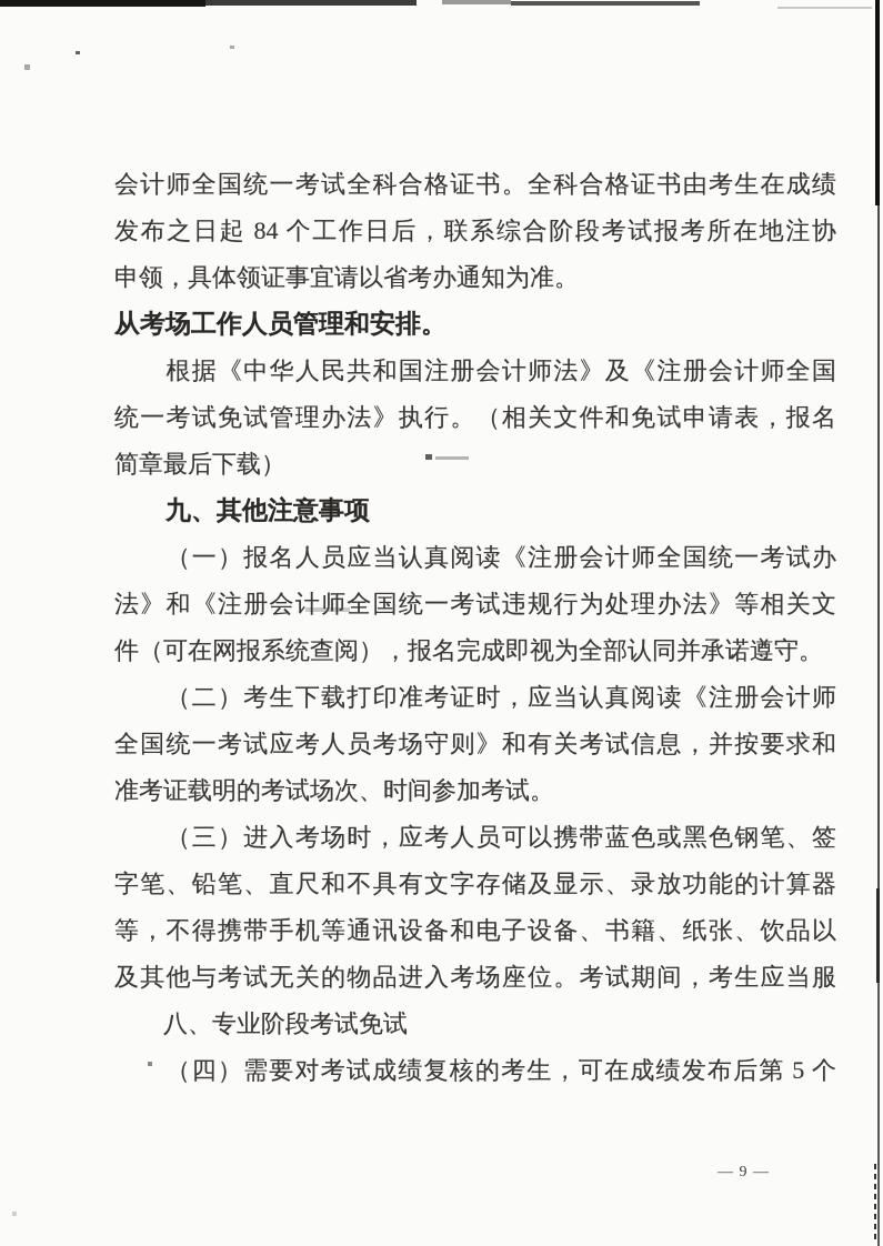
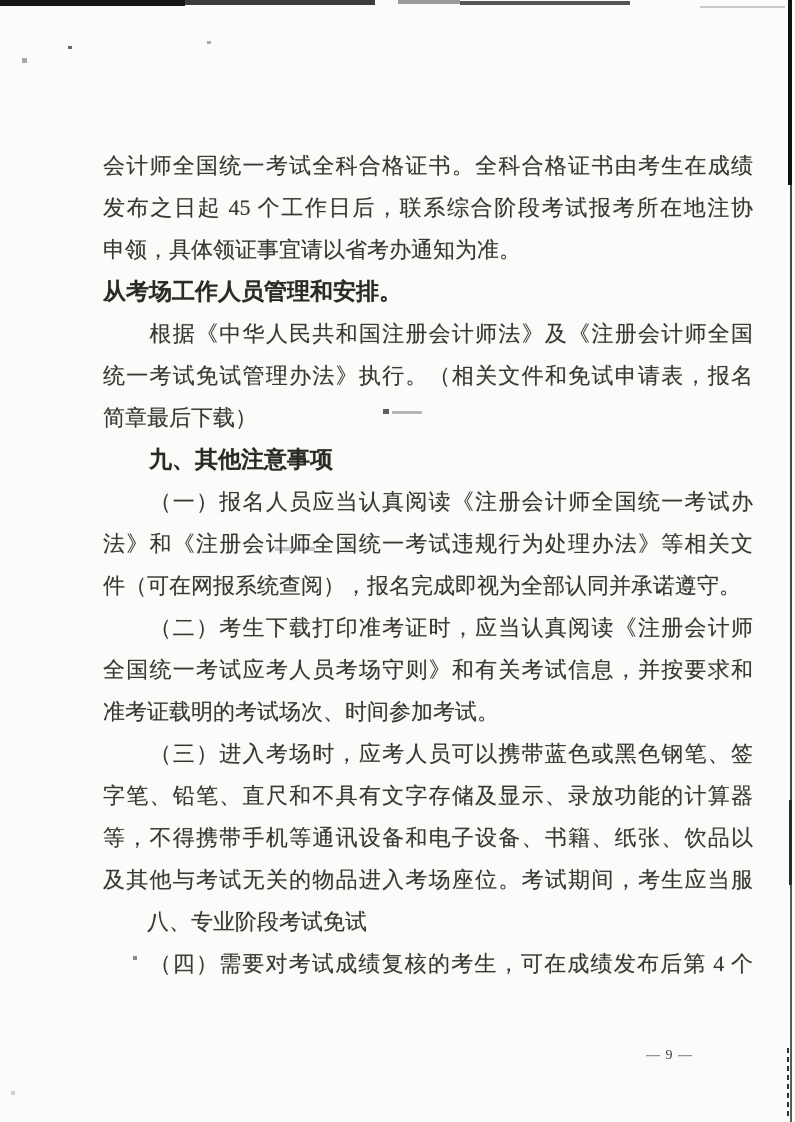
  会计师全国统一考试全科合格证书。全科合格证书由考生在成绩
- 发布之日起 84 个工作日后，联系综合阶段考试报考所在地注协
+ 发布之日起 45 个工作日后，联系综合阶段考试报考所在地注协
  申领，具体领证事宜请以省考办通知为准。
  从考场工作人员管理和安排。
  根据《中华人民共和国注册会计师法》及《注册会计师全国
  统一考试免试管理办法》执行。（相关文件和免试申请表，报名
  简章最后下载）
  九、其他注意事项
  （一）报名人员应当认真阅读《注册会计师全国统一考试办
  法》和《注册会计师全国统一考试违规行为处理办法》等相关文
  件（可在网报系统查阅），报名完成即视为全部认同并承诺遵守。
  （二）考生下载打印准考证时，应当认真阅读《注册会计师
  全国统一考试应考人员考场守则》和有关考试信息，并按要求和
  准考证载明的考试场次、时间参加考试。
  （三）进入考场时，应考人员可以携带蓝色或黑色钢笔、签
  字笔、铅笔、直尺和不具有文字存储及显示、录放功能的计算器
  等，不得携带手机等通讯设备和电子设备、书籍、纸张、饮品以
  及其他与考试无关的物品进入考场座位。考试期间，考生应当服
  八、专业阶段考试免试
- （四）需要对考试成绩复核的考生，可在成绩发布后第 5 个
+ （四）需要对考试成绩复核的考生，可在成绩发布后第 4 个
  — 9 —
